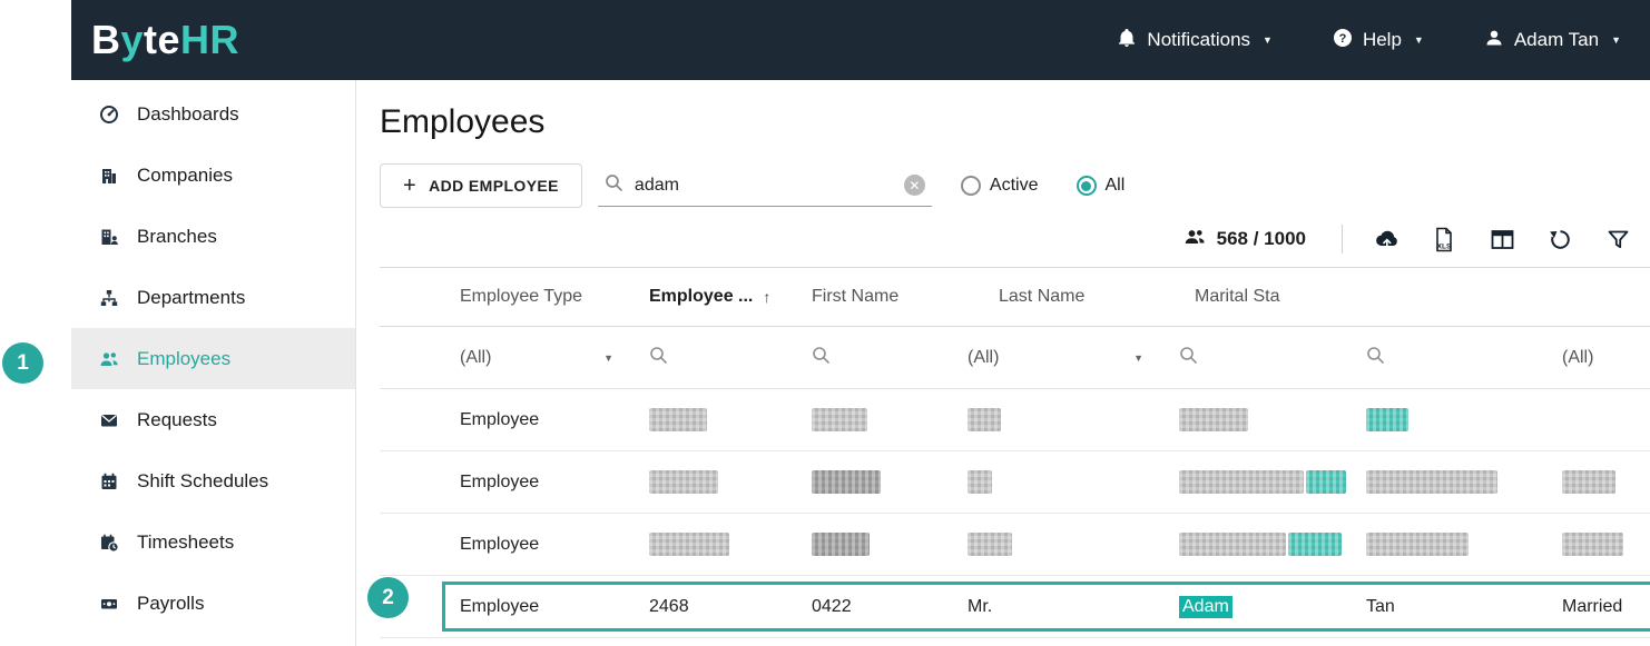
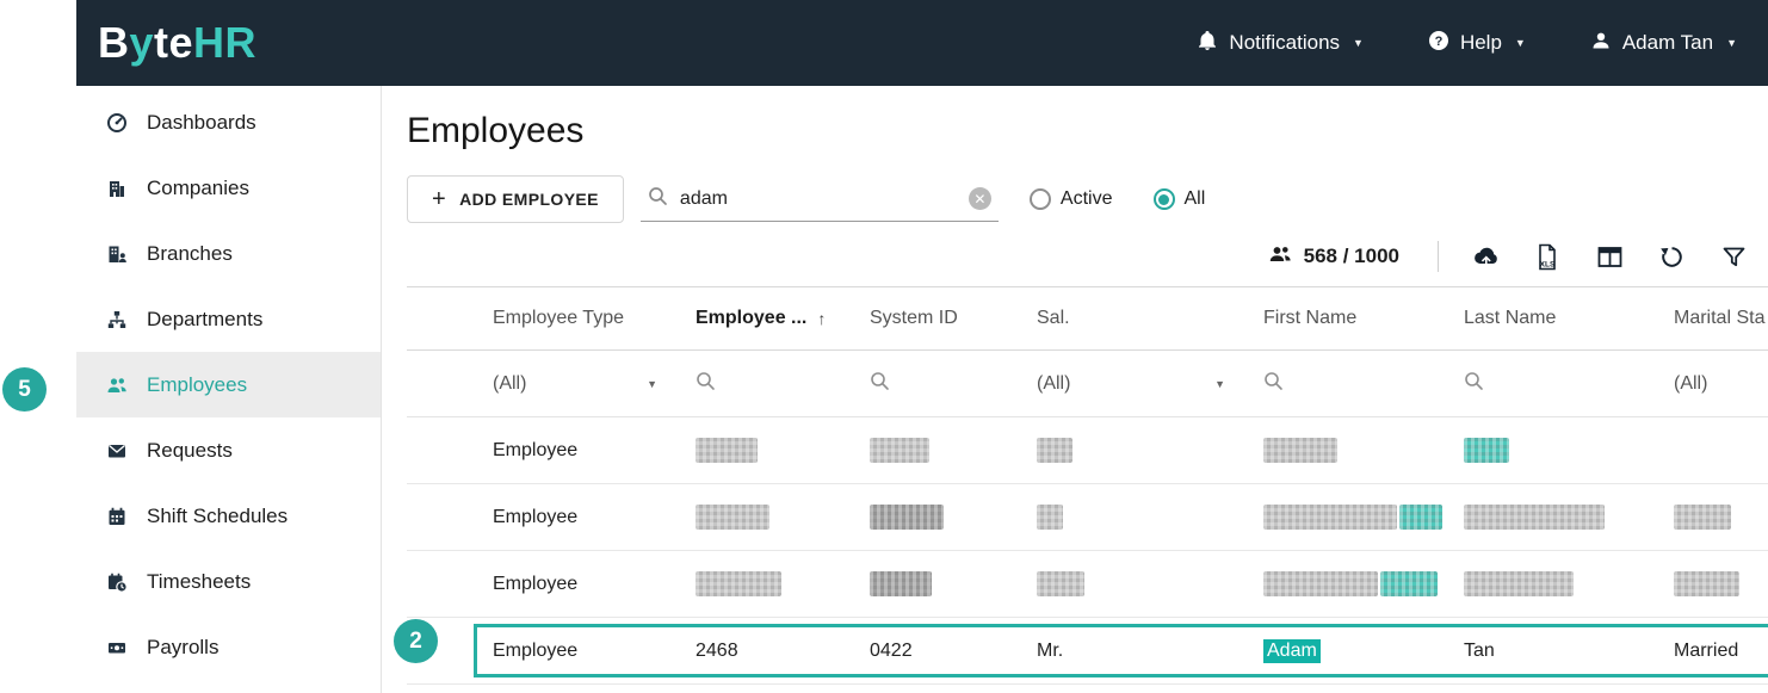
  ByteHR
  Notifications
  ▼
  ?
  Help
  ▼
  Adam Tan
  ▼
  Dashboards
  Companies
  Branches
  Departments
  Employees
  Requests
  Shift Schedules
  Timesheets
  Payrolls
  Employees
  +
  ADD EMPLOYEE
  adam
  ✕
  Active
  All
  568 / 1000
  Employee Type
  Employee ...
  ↑
+ System ID
+ Sal.
  First Name
  Last Name
  Marital Sta
  (All)
  ▼
  (All)
  ▼
  (All)
  Employee
  Employee
  Employee
  Employee
  2468
  0422
  Mr.
  Adam
  Tan
  Married
- 1
+ 5
  2
